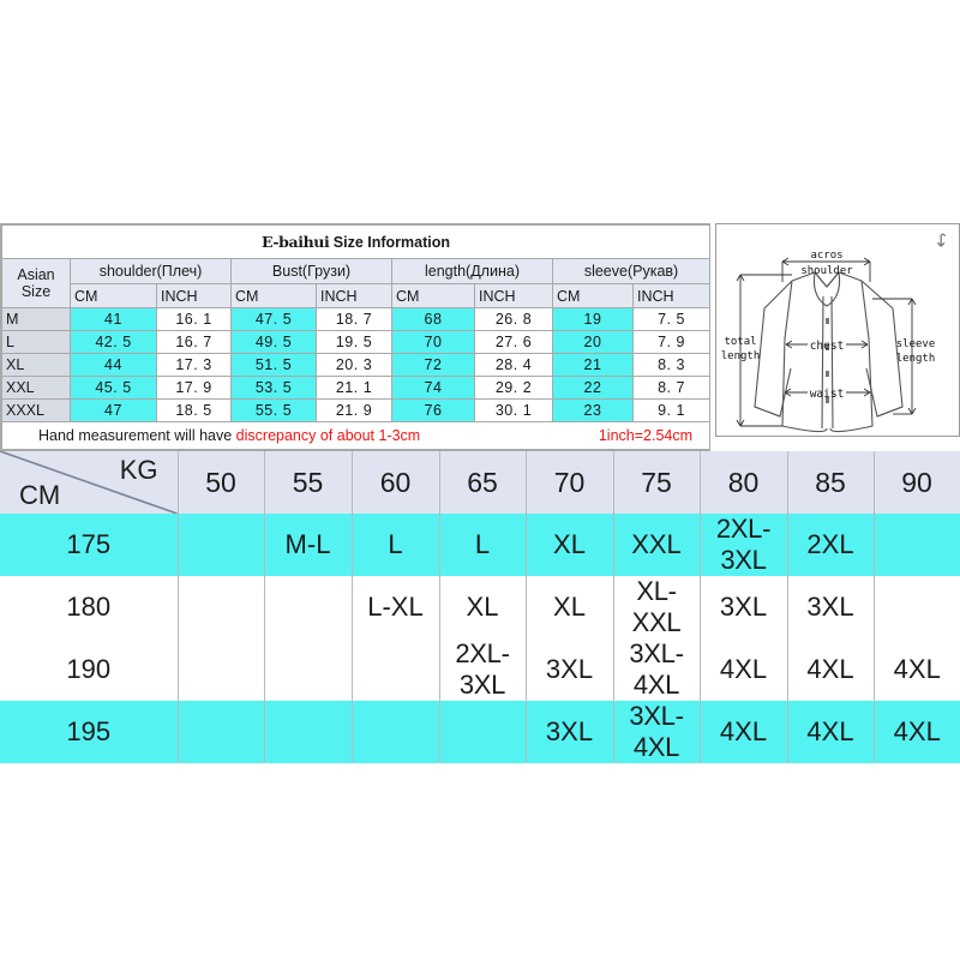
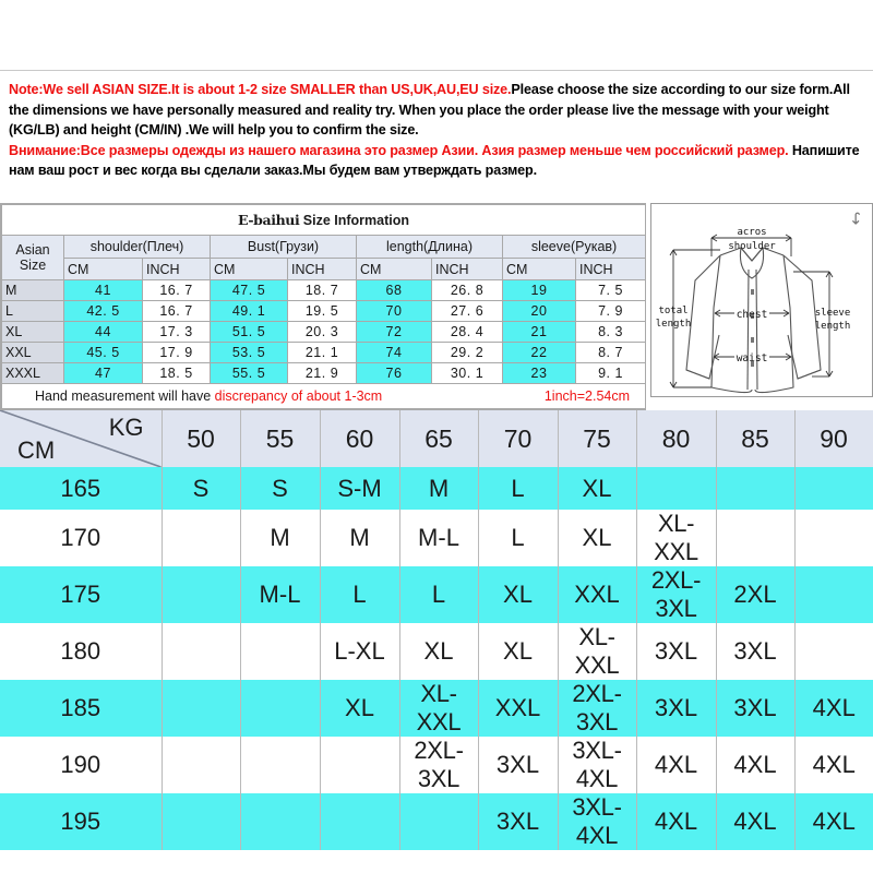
+ Note:We sell ASIAN SIZE.It is about 1-2 size SMALLER than US,UK,AU,EU size.Please choose the size according to our size form.All the dimensions we have personally measured and reality try. When you place the order please live the message with your weight (KG/LB) and height (CM/IN) .We will help you to confirm the size.
+ Внимание:Все размеры одежды из нашего магазина это размер Азии. Азия размер меньше чем российский размер. Напишите нам ваш рост и вес когда вы сделали заказ.Мы будем вам утверждать размер.
  E-baihui Size Information
  Asian Size	shoulder(Плеч)	Bust(Грузи)	length(Длина)	sleeve(Рукав)
  CM	INCH	CM	INCH	CM	INCH	CM	INCH
- M	41	16. 1	47. 5	18. 7	68	26. 8	19	7. 5
+ M	41	16. 7	47. 5	18. 7	68	26. 8	19	7. 5
- L	42. 5	16. 7	49. 5	19. 5	70	27. 6	20	7. 9
+ L	42. 5	16. 7	49. 1	19. 5	70	27. 6	20	7. 9
  XL	44	17. 3	51. 5	20. 3	72	28. 4	21	8. 3
  XXL	45. 5	17. 9	53. 5	21. 1	74	29. 2	22	8. 7
  XXXL	47	18. 5	55. 5	21. 9	76	30. 1	23	9. 1
  Hand measurement will have discrepancy of about 1-3cm 1inch=2.54cm
  acros
  shoulder
  total
  length
  sleeve
  length
  chest
  waist
  KG CM	50	55	60	65	70	75	80	85	90
+ 165	S	S	S-M	M	L	XL
+ 170		M	M	M-L	L	XL	XL-XXL
  175		M-L	L	L	XL	XXL	2XL-3XL	2XL
  180			L-XL	XL	XL	XL-XXL	3XL	3XL
+ 185			XL	XL-XXL	XXL	2XL-3XL	3XL	3XL	4XL
  190				2XL-3XL	3XL	3XL-4XL	4XL	4XL	4XL
  195					3XL	3XL-4XL	4XL	4XL	4XL
